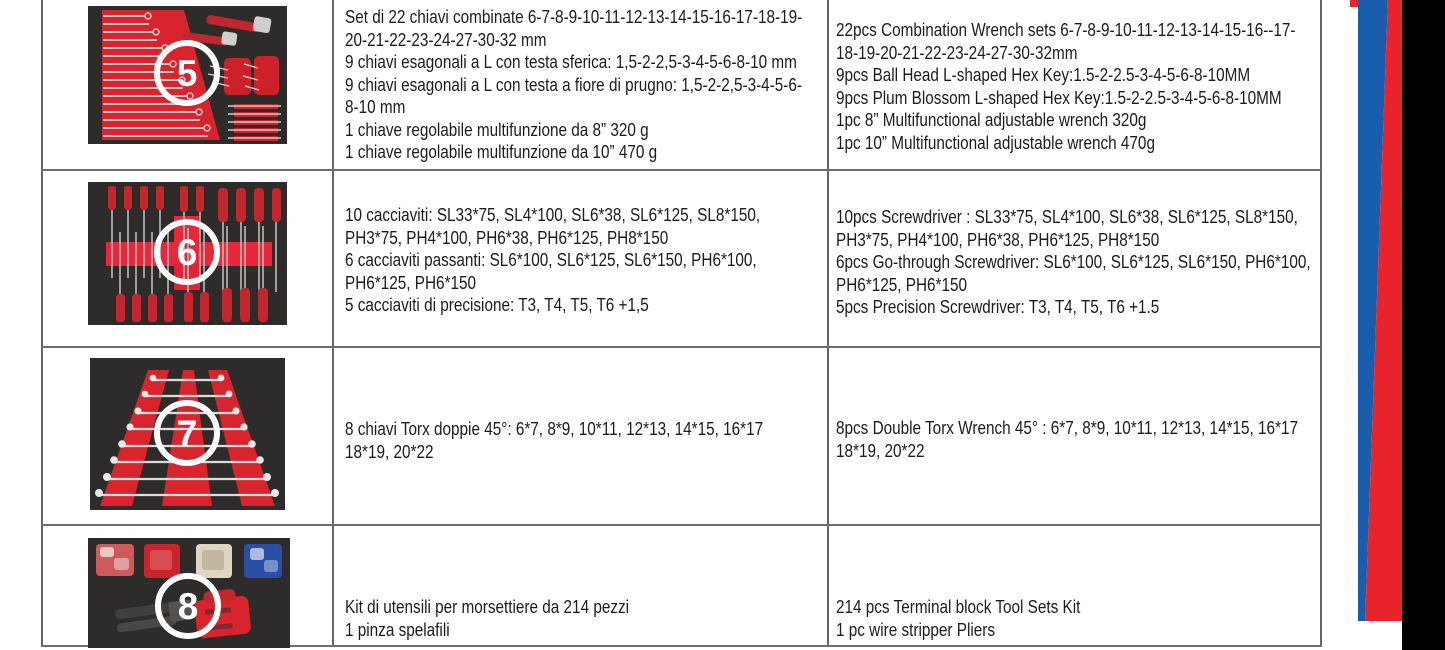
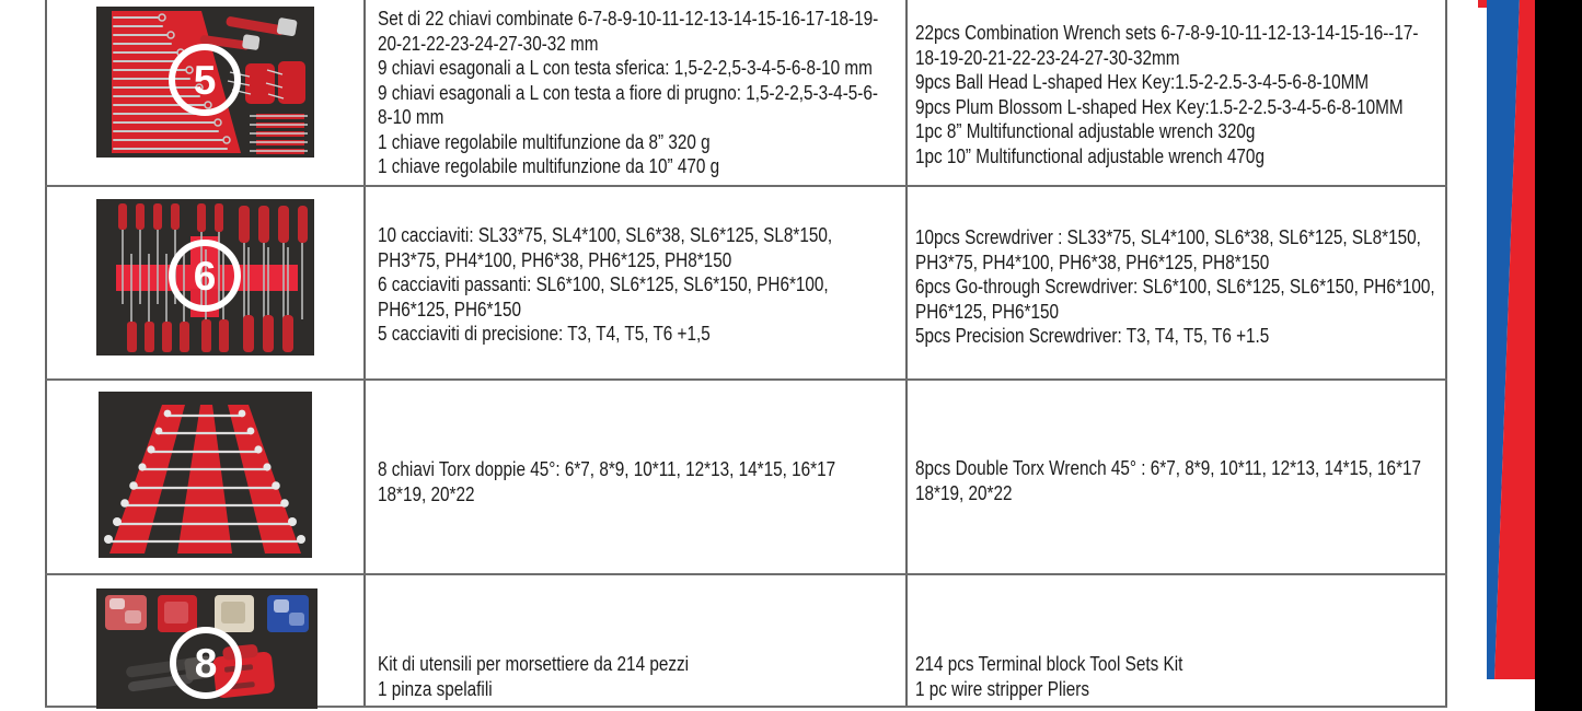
  5
  Set di 22 chiavi combinate 6-7-8-9-10-11-12-13-14-15-16-17-18-19-
  20-21-22-23-24-27-30-32 mm
  9 chiavi esagonali a L con testa sferica: 1,5-2-2,5-3-4-5-6-8-10 mm
  9 chiavi esagonali a L con testa a fiore di prugno: 1,5-2-2,5-3-4-5-6-
  8-10 mm
  1 chiave regolabile multifunzione da 8” 320 g
  1 chiave regolabile multifunzione da 10” 470 g
  22pcs Combination Wrench sets 6-7-8-9-10-11-12-13-14-15-16--17-
  18-19-20-21-22-23-24-27-30-32mm
  9pcs Ball Head L-shaped Hex Key:1.5-2-2.5-3-4-5-6-8-10MM
  9pcs Plum Blossom L-shaped Hex Key:1.5-2-2.5-3-4-5-6-8-10MM
  1pc 8” Multifunctional adjustable wrench 320g
  1pc 10” Multifunctional adjustable wrench 470g
  6
  10 cacciaviti: SL33*75, SL4*100, SL6*38, SL6*125, SL8*150,
  PH3*75, PH4*100, PH6*38, PH6*125, PH8*150
  6 cacciaviti passanti: SL6*100, SL6*125, SL6*150, PH6*100,
  PH6*125, PH6*150
  5 cacciaviti di precisione: T3, T4, T5, T6 +1,5
  10pcs Screwdriver : SL33*75, SL4*100, SL6*38, SL6*125, SL8*150,
  PH3*75, PH4*100, PH6*38, PH6*125, PH8*150
  6pcs Go-through Screwdriver: SL6*100, SL6*125, SL6*150, PH6*100,
  PH6*125, PH6*150
  5pcs Precision Screwdriver: T3, T4, T5, T6 +1.5
- 7
  8 chiavi Torx doppie 45°: 6*7, 8*9, 10*11, 12*13, 14*15, 16*17
  18*19, 20*22
  8pcs Double Torx Wrench 45° : 6*7, 8*9, 10*11, 12*13, 14*15, 16*17
  18*19, 20*22
  8
  Kit di utensili per morsettiere da 214 pezzi
  1 pinza spelafili
  214 pcs Terminal block Tool Sets Kit
  1 pc wire stripper Pliers
